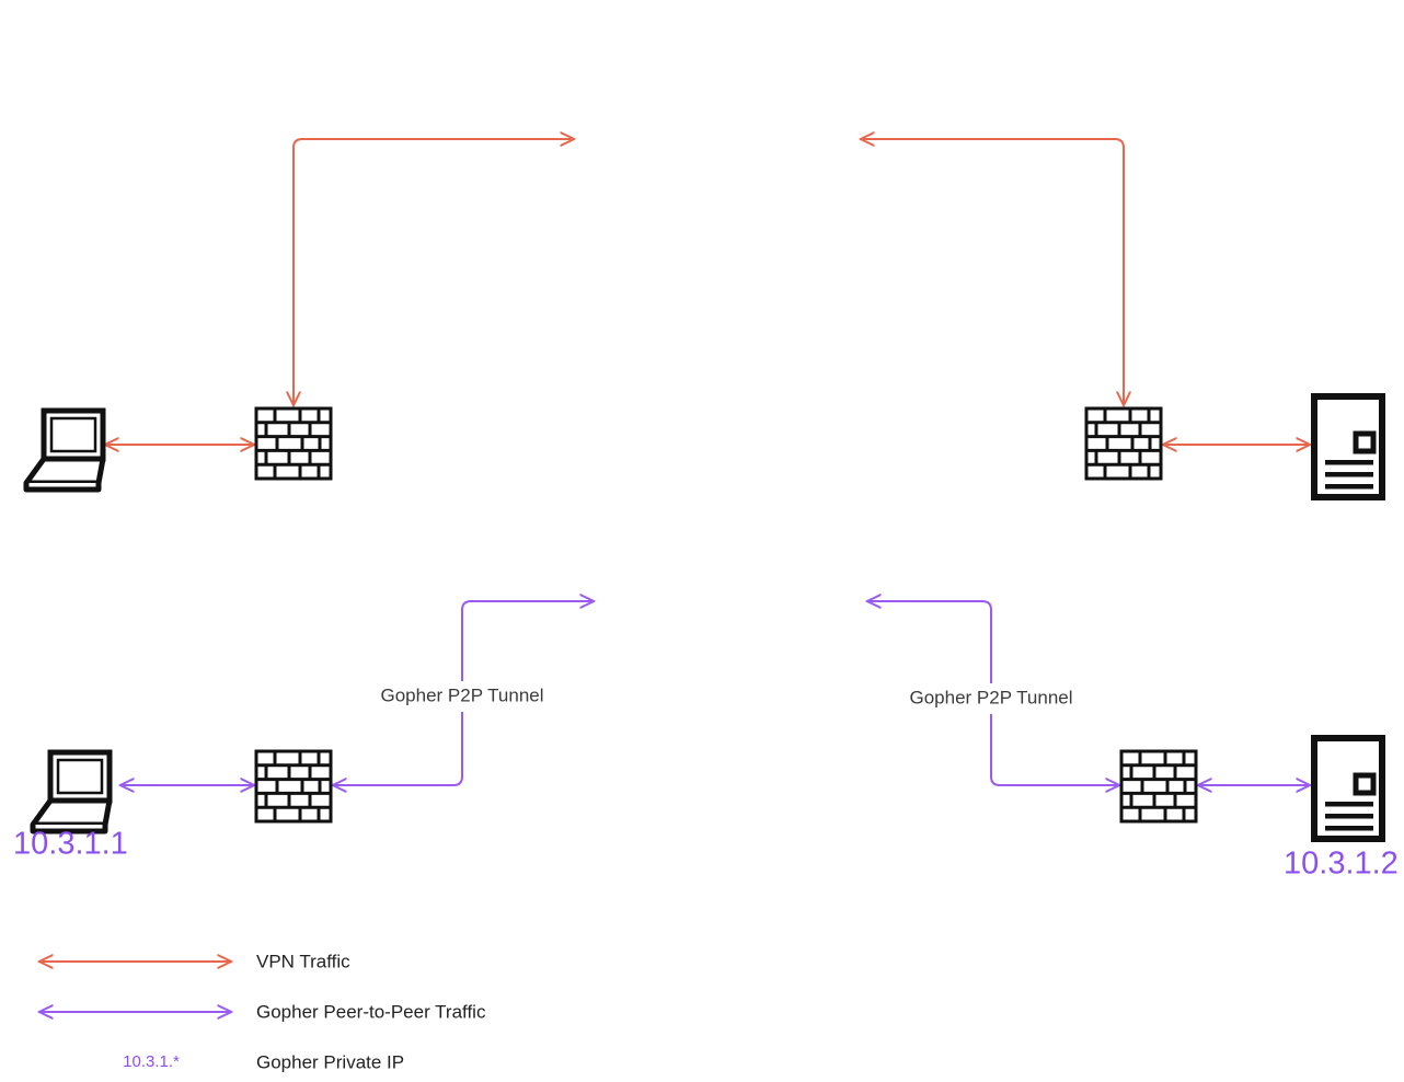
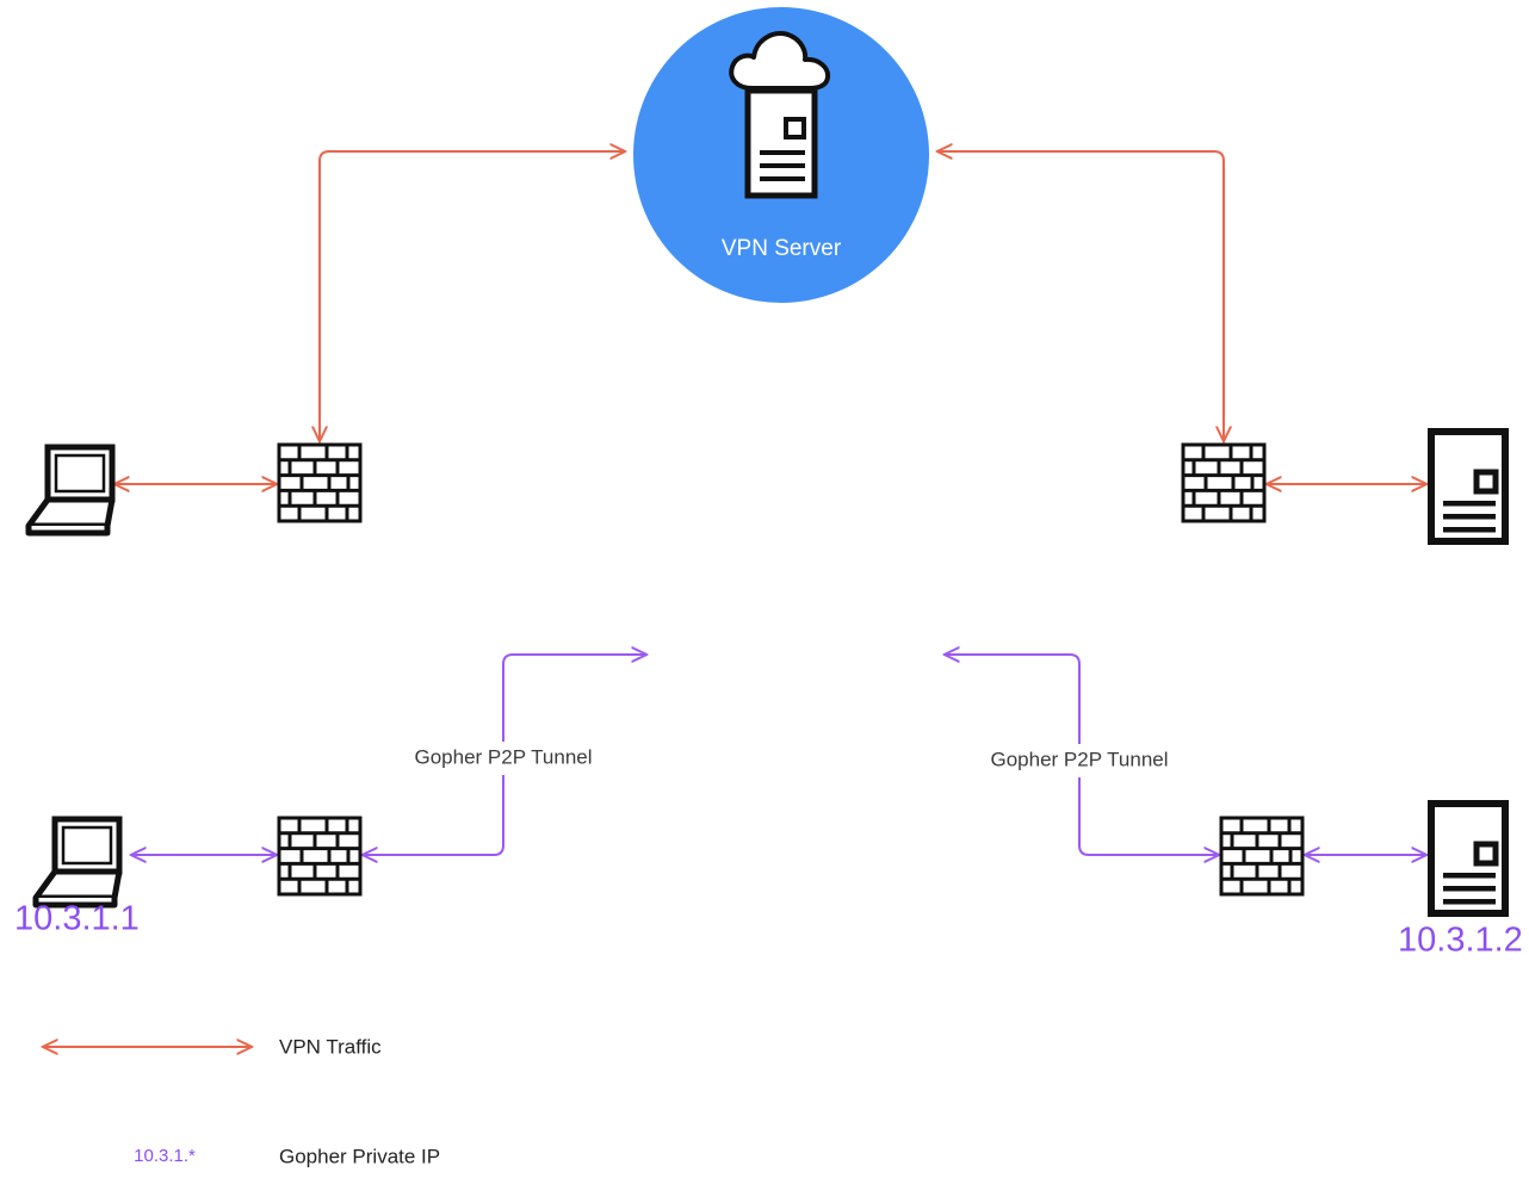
+ VPN Server
  Gopher P2P Tunnel
  Gopher P2P Tunnel
  10.3.1.1
  10.3.1.2
  VPN Traffic
- Gopher Peer-to-Peer Traffic
  10.3.1.*
  Gopher Private IP
